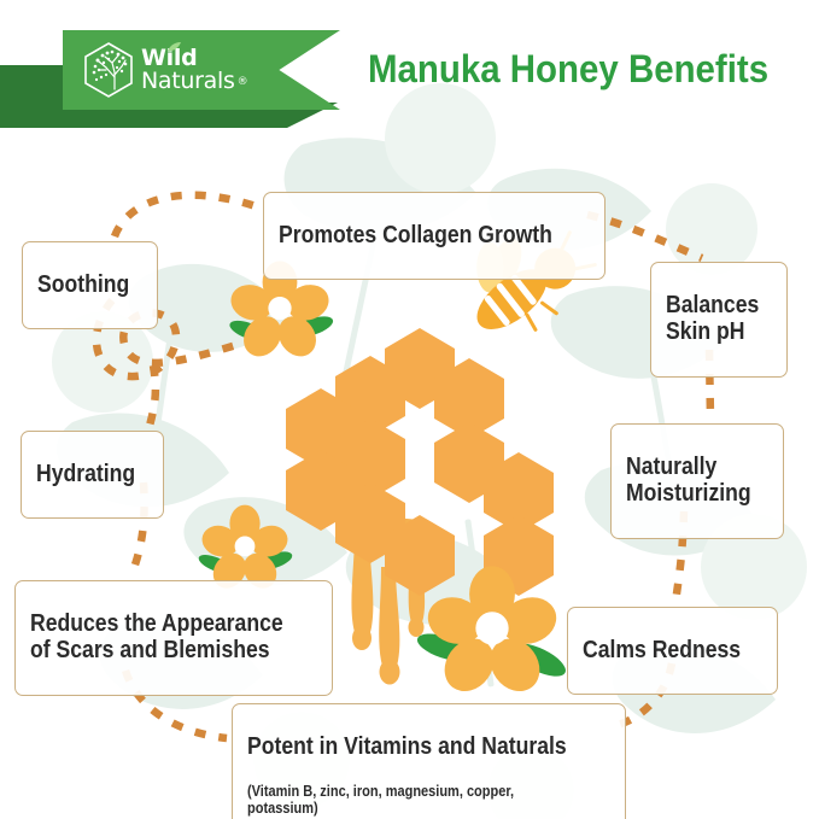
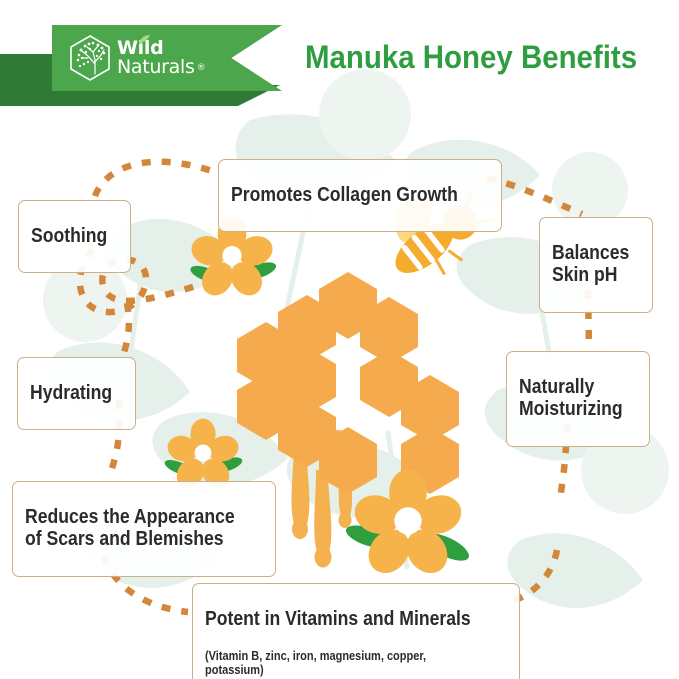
  Wild
  Naturals
  ®
  Manuka Honey Benefits
  Soothing
  Promotes Collagen Growth
  Balances
  Skin pH
  Hydrating
  Naturally
  Moisturizing
  Reduces the Appearance
  of Scars and Blemishes
- Calms Redness
- Potent in Vitamins and Naturals
+ Potent in Vitamins and Minerals
  (Vitamin B, zinc, iron, magnesium, copper,
  potassium)
